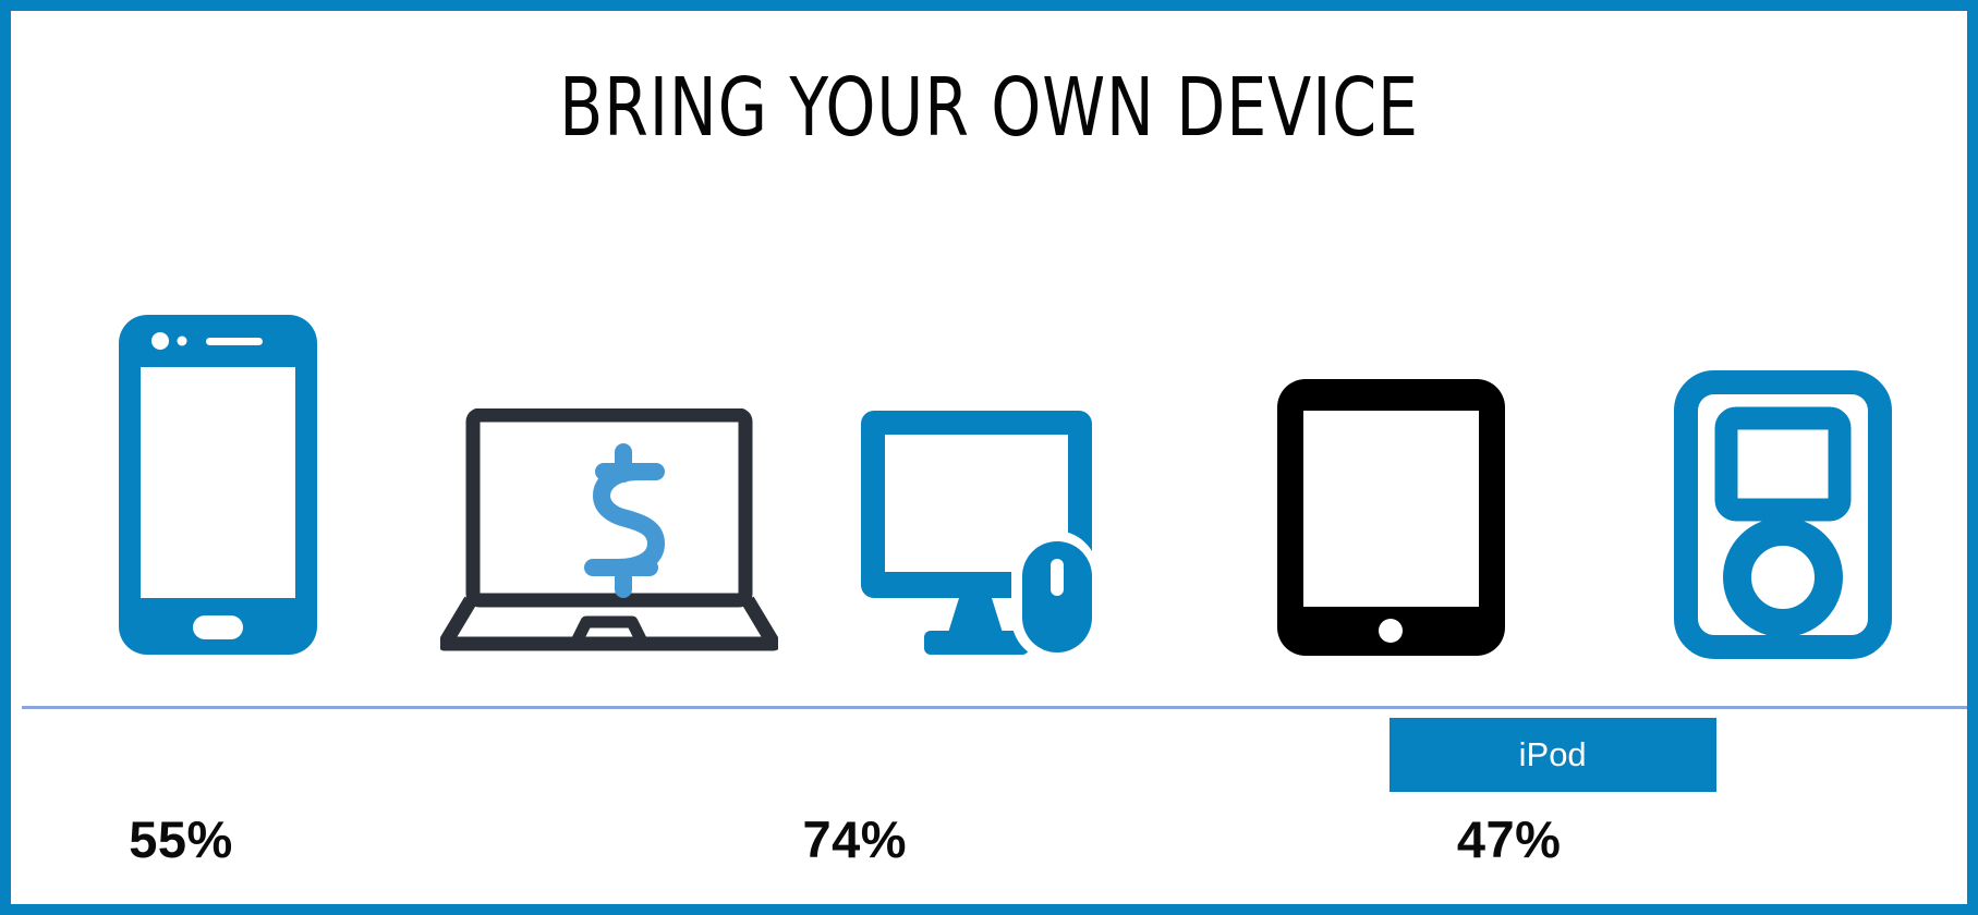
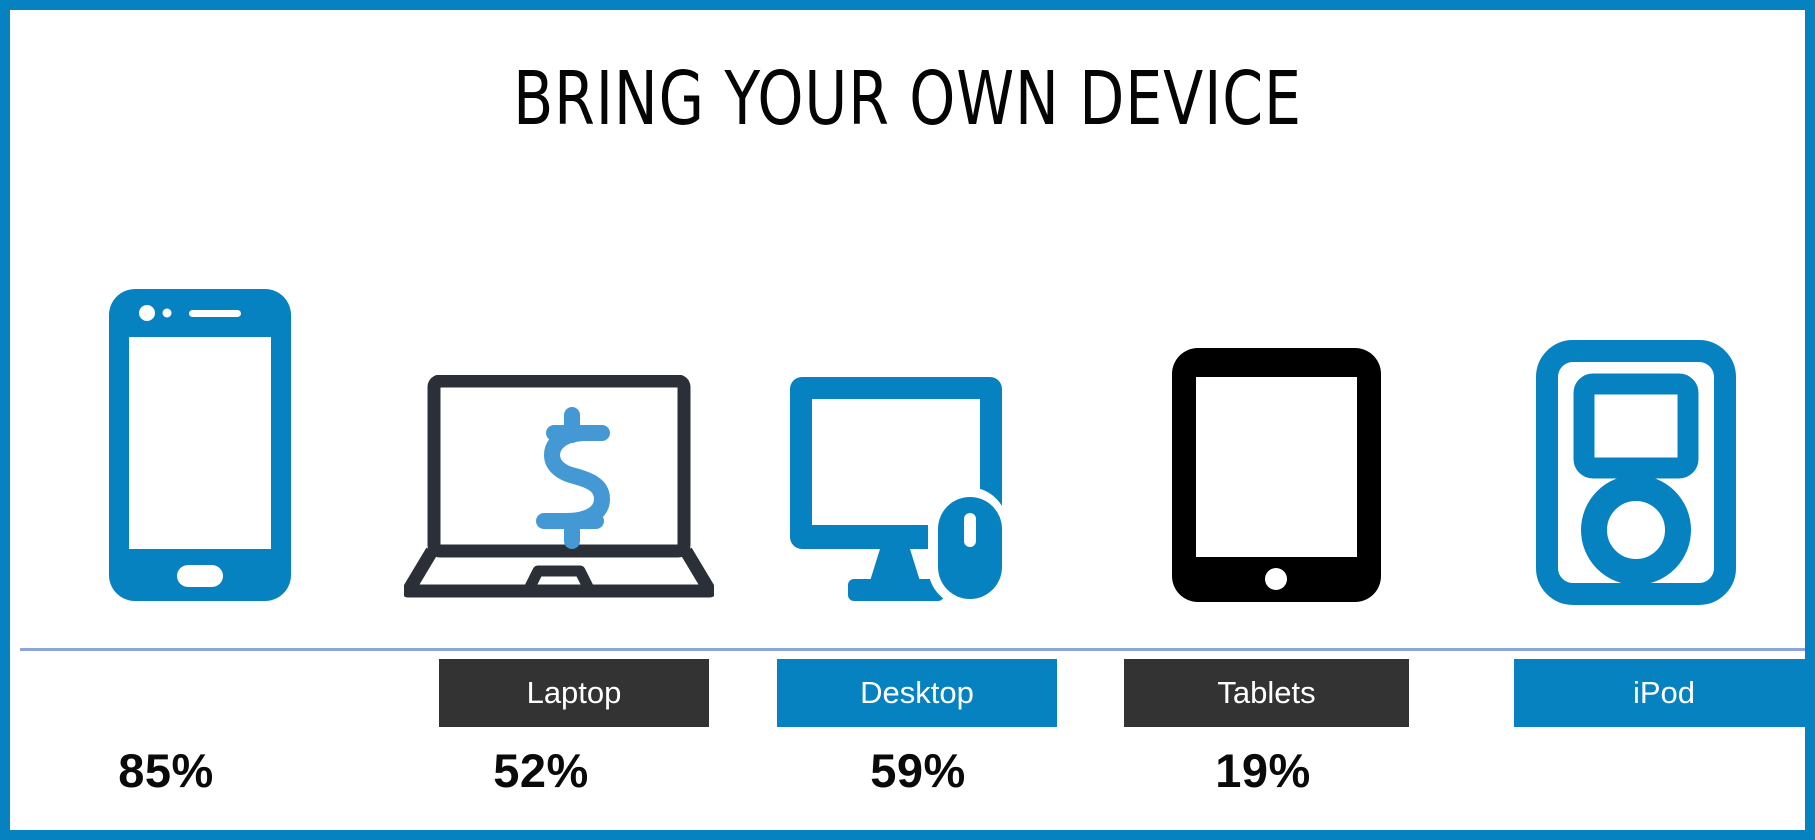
  BRING YOUR OWN DEVICE
- 55%
+ 85%
+ Laptop
+ 52%
+ Desktop
+ 59%
+ Tablets
- 74%
+ 19%
  iPod
- 47%
